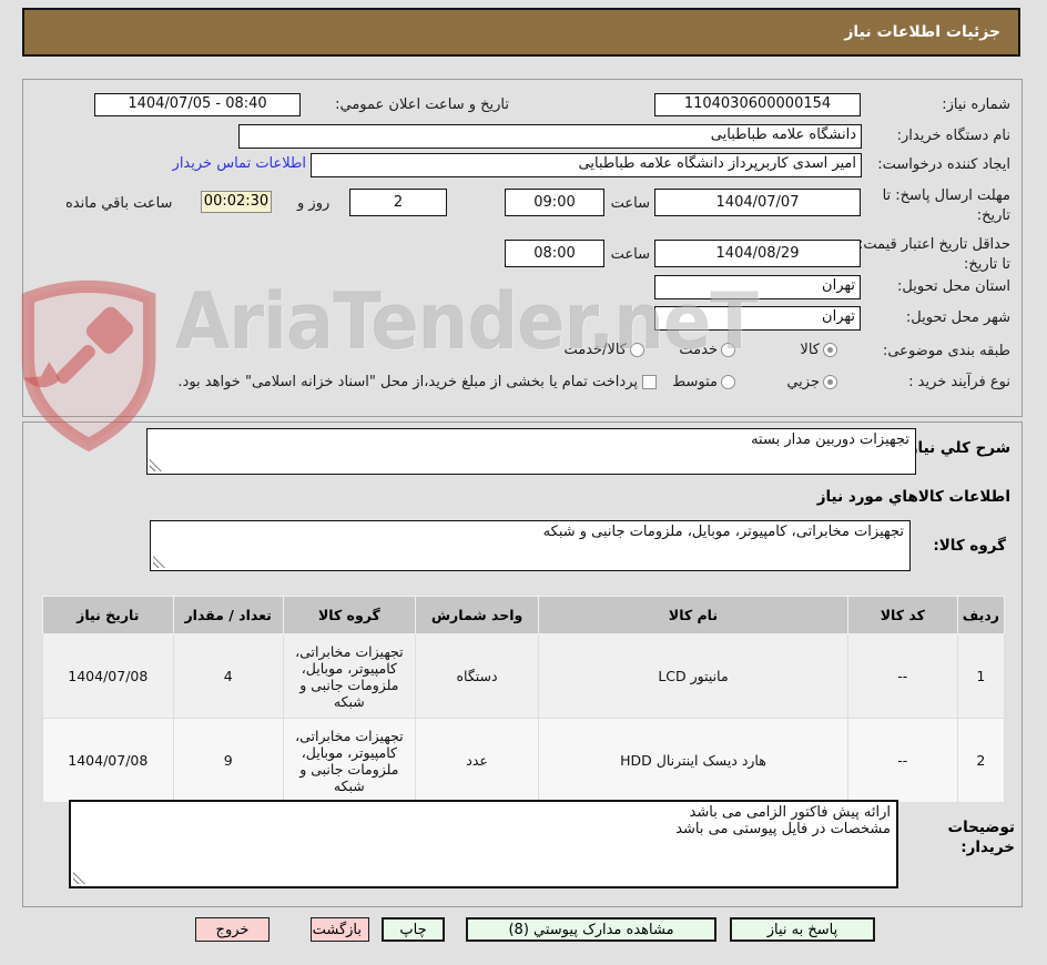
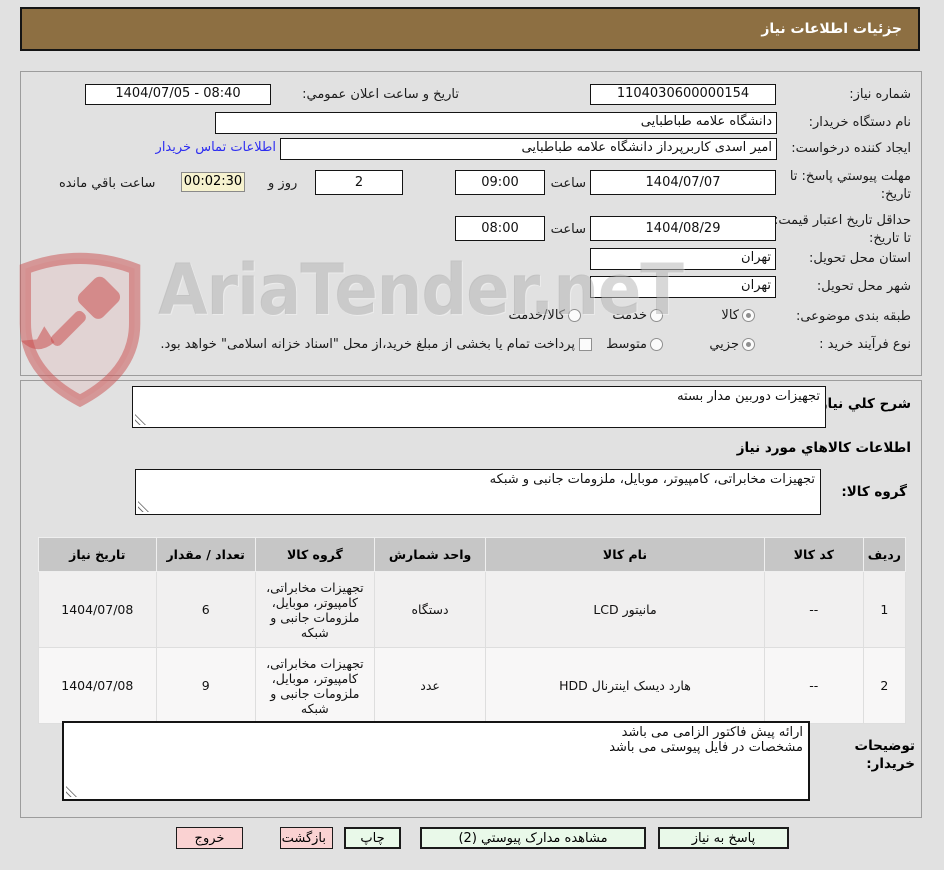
  جزئیات اطلاعات نیاز
  شماره نیاز:
  1104030600000154
  تاریخ و ساعت اعلان عمومي:
  1404/07/05 - 08:40
  نام دستگاه خریدار:
  دانشگاه علامه طباطبایی
  ایجاد کننده درخواست:
  امیر اسدی کاربرپرداز دانشگاه علامه طباطبایی
  اطلاعات تماس خریدار
- مهلت ارسال پاسخ: تا تاریخ:
+ مهلت پیوستي پاسخ: تا تاریخ:
  1404/07/07
  ساعت
  09:00
  2
  روز و
  00:02:30
  ساعت باقي مانده
  حداقل تاریخ اعتبار قیمت: تا تاریخ:
  1404/08/29
  ساعت
  08:00
  استان محل تحویل:
  تهران
  شهر محل تحویل:
  تهران
  طبقه بندی موضوعی:
  کالا
  خدمت
  کالا/خدمت
  نوع فرآیند خرید :
  جزیي
  متوسط
  پرداخت تمام یا بخشی از مبلغ خرید،از محل "اسناد خزانه اسلامی" خواهد بود.
  شرح کلي نیا
  تجهیزات دوربین مدار بسته
  اطلاعات کالاهاي مورد نیاز
  گروه کالا:
  تجهیزات مخابراتی، کامپیوتر، موبایل، ملزومات جانبی و شبکه
  ردیف	کد کالا	نام کالا	واحد شمارش	گروه کالا	تعداد / مقدار	تاریخ نیاز
- 1	--	مانیتور LCD	دستگاه	تجهیزات مخابراتی، کامپیوتر، موبایل، ملزومات جانبی و شبکه	4	1404/07/08
+ 1	--	مانیتور LCD	دستگاه	تجهیزات مخابراتی، کامپیوتر، موبایل، ملزومات جانبی و شبکه	6	1404/07/08
  2	--	هارد دیسک اینترنال HDD	عدد	تجهیزات مخابراتی، کامپیوتر، موبایل، ملزومات جانبی و شبکه	9	1404/07/08
  توضیحات خریدار:
  ارائه پیش فاکتور الزامی می باشد
  مشخصات در فایل پیوستی می باشد
  پاسخ به نیاز
- مشاهده مدارک پیوستي (8)
+ مشاهده مدارک پیوستي (2)
  چاپ
  بازگشت
  خروج
  AriaTender.neT
